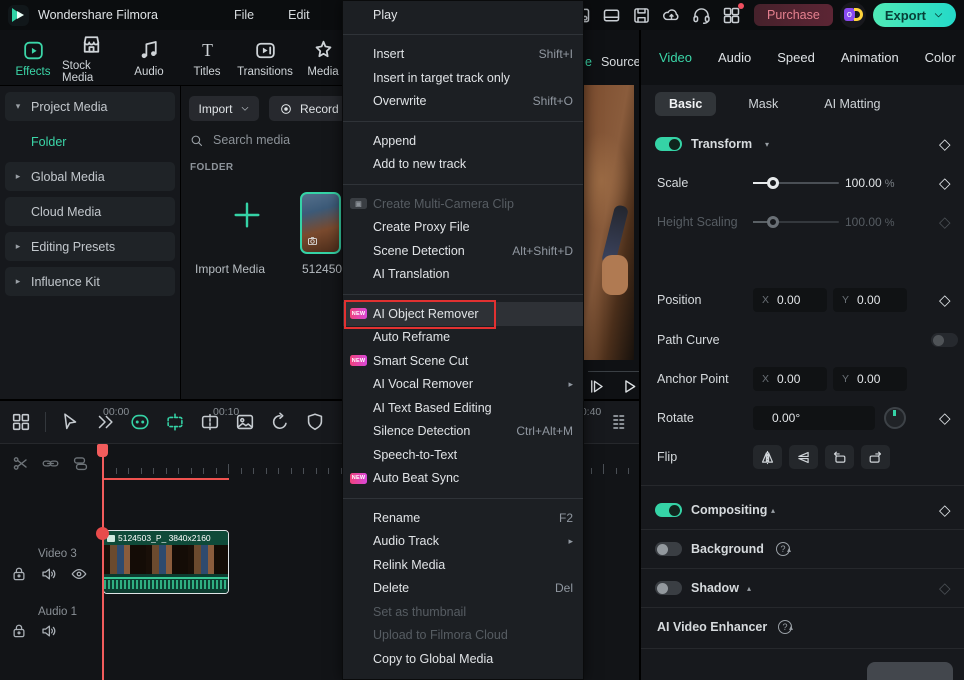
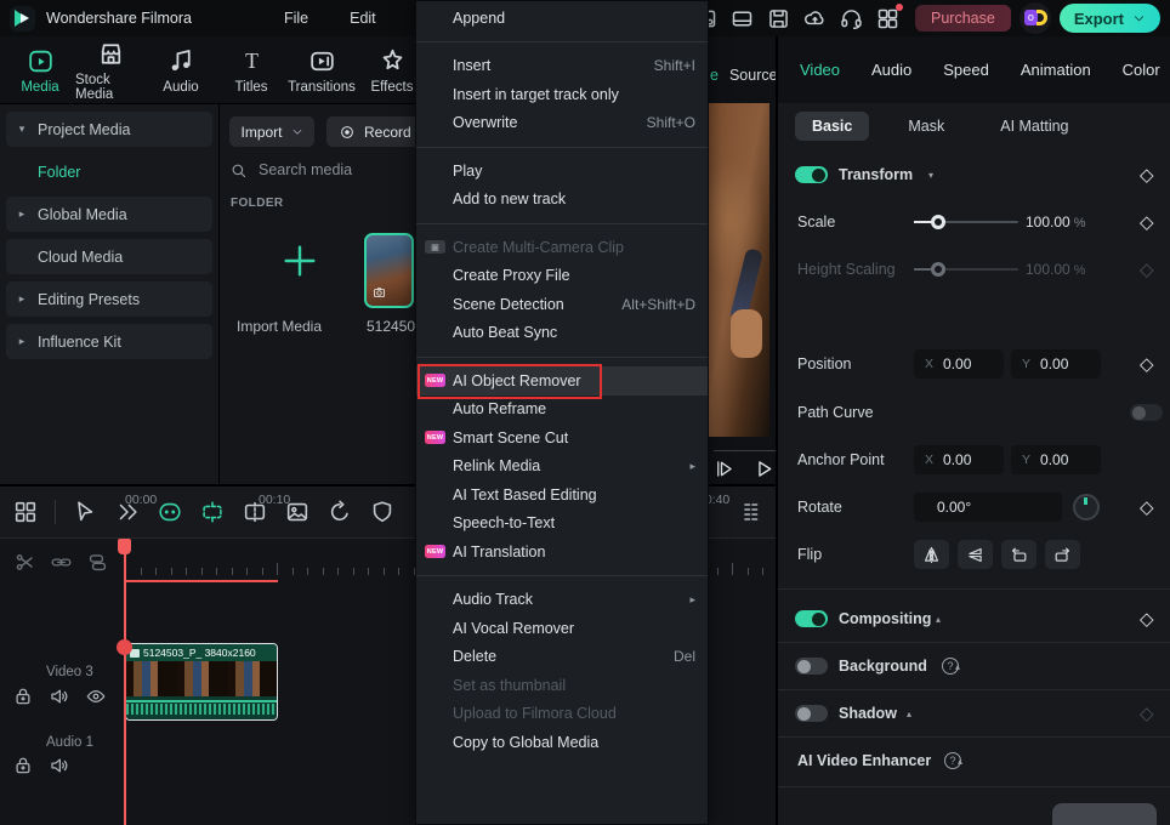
  Wondershare Filmora
  File
  Edit
  Purchase
  o
  Export
- Effects
+ Media
  Stock Media
  Audio
  T
  Titles
  Transitions
- Media
+ Effects
  ▾
  Project Media
  Folder
  ▸
  Global Media
  Cloud Media
  ▸
  Editing Presets
  ▸
  Influence Kit
  Import
  Record
  Search media
  FOLDER
  Import Media
  e
  Source
  Video
  Audio
  Speed
  Animation
  Color
  Basic
  Mask
  AI Matting
  Transform
  ▾
  ◇
  Scale
  100.00 %
  ◇
  Height Scaling
  100.00 %
  ◇
  Position
  X
  0.00
  Y
  0.00
  ◇
  Path Curve
  Anchor Point
  X
  0.00
  Y
  0.00
  Rotate
  0.00°
  ◇
  Flip
  Compositing
  ▴
  ◇
  Background
  ?
  ▴
  Shadow
  ▴
  ◇
  AI Video Enhancer
  ?
  ▴
  00:00
  00:10
  Video 3
  5124503_P_ 3840x2160
  Audio 1
- Play
+ Append
  Insert
  Shift+I
  Insert in target track only
  Overwrite
  Shift+O
- Append
+ Play
  Add to new track
  Create Multi-Camera Clip
  Create Proxy File
  Scene Detection
  Alt+Shift+D
- AI Translation
+ Auto Beat Sync
  AI Object Remover
  Auto Reframe
  Smart Scene Cut
- AI Vocal Remover
+ Relink Media
  ▸
  AI Text Based Editing
- Silence Detection
- Ctrl+Alt+M
  Speech-to-Text
- Auto Beat Sync
+ AI Translation
- Rename
- F2
  Audio Track
  ▸
- Relink Media
+ AI Vocal Remover
  Delete
  Del
  Set as thumbnail
  Upload to Filmora Cloud
  Copy to Global Media
